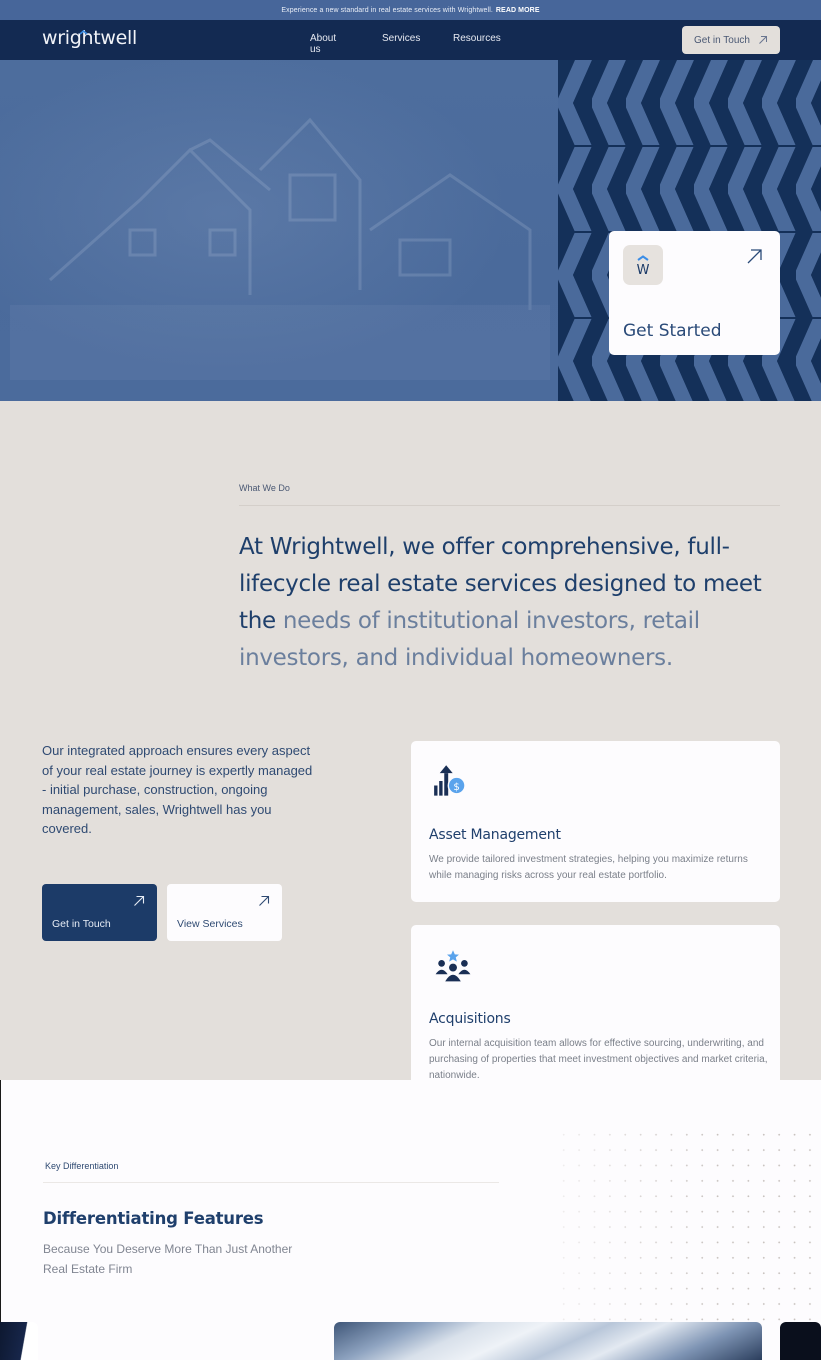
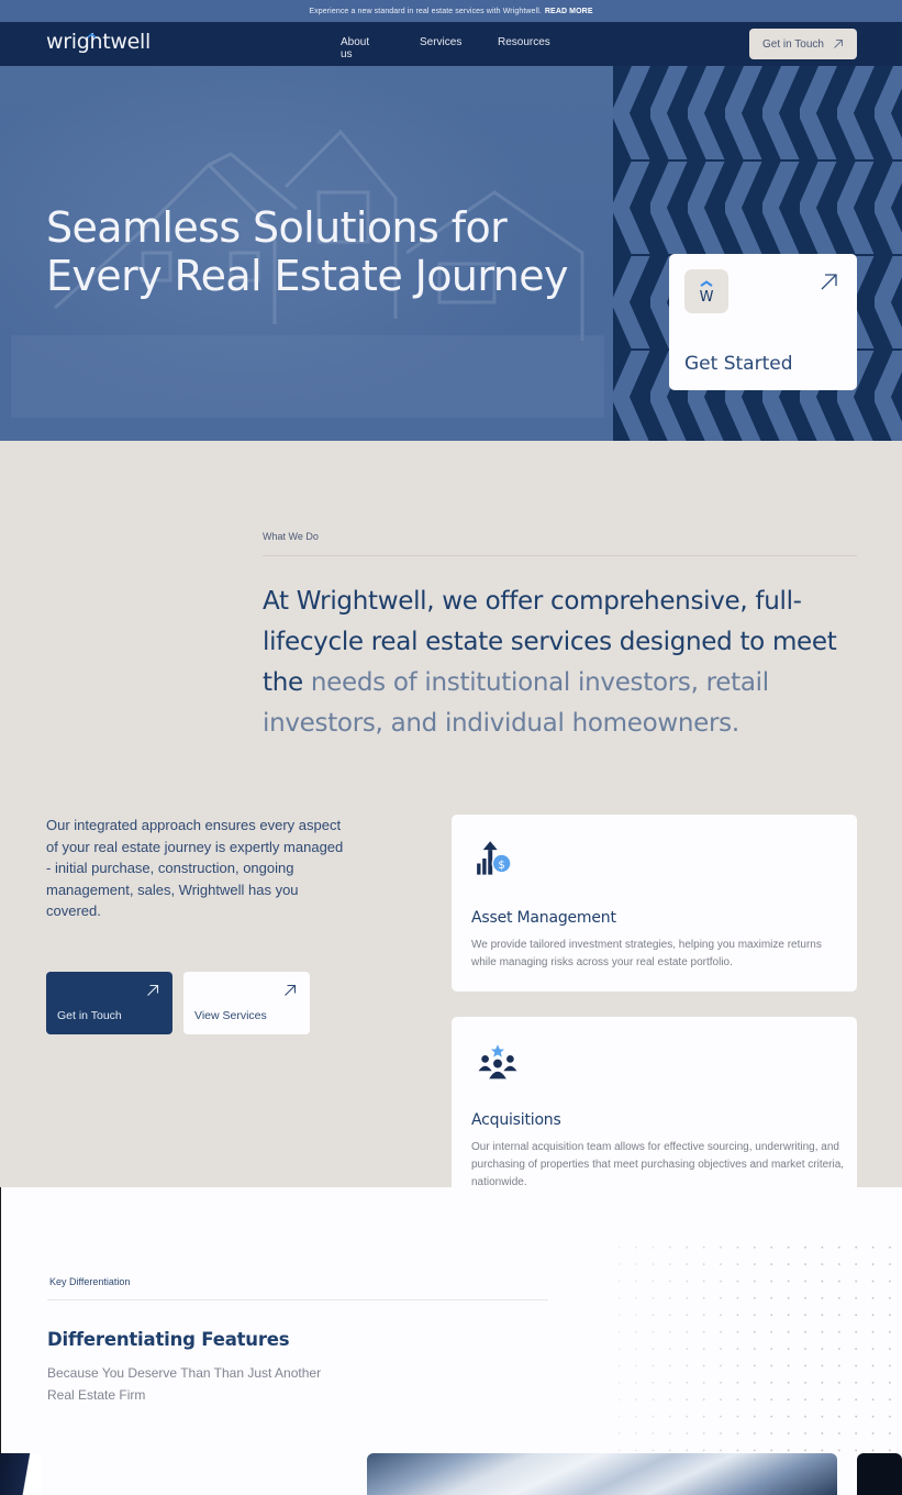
  wrightwell
  About us
  Services
  Resources
  Get in Touch
+ Seamless Solutions for Every Real Estate Journey
  W
  Get Started
  What We Do
  At Wrightwell, we offer comprehensive, full-lifecycle real estate services designed to meet the needs of institutional investors, retail investors, and individual homeowners.
  Our integrated approach ensures every aspect of your real estate journey is expertly managed - initial purchase, construction, ongoing management, sales, Wrightwell has you covered.
  Get in Touch
  View Services
  $
  Asset Management
  We provide tailored investment strategies, helping you maximize returns while managing risks across your real estate portfolio.
  Acquisitions
- Our internal acquisition team allows for effective sourcing, underwriting, and purchasing of properties that meet investment objectives and market criteria, nationwide.
+ Our internal acquisition team allows for effective sourcing, underwriting, and purchasing of properties that meet purchasing objectives and market criteria, nationwide.
  Key Differentiation
  Differentiating Features
- Because You Deserve More Than Just Another Real Estate Firm
+ Because You Deserve Than Than Just Another Real Estate Firm
